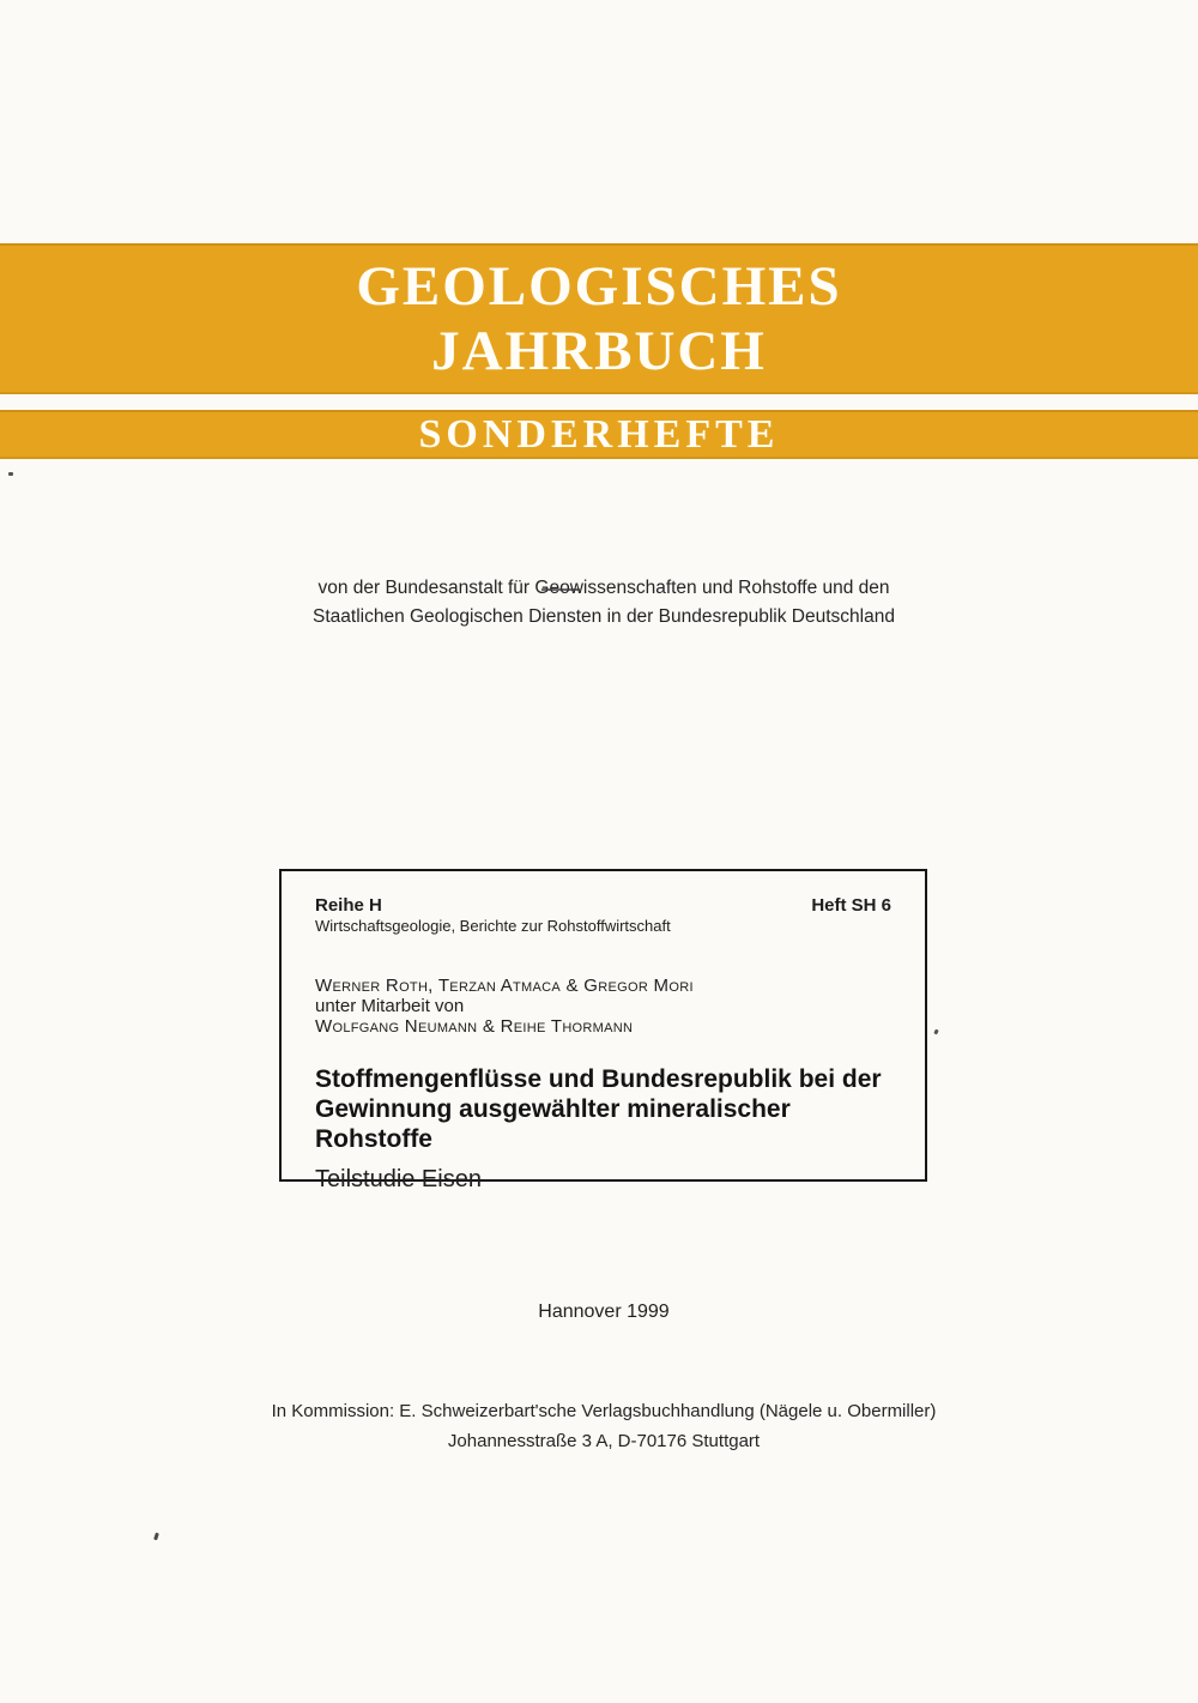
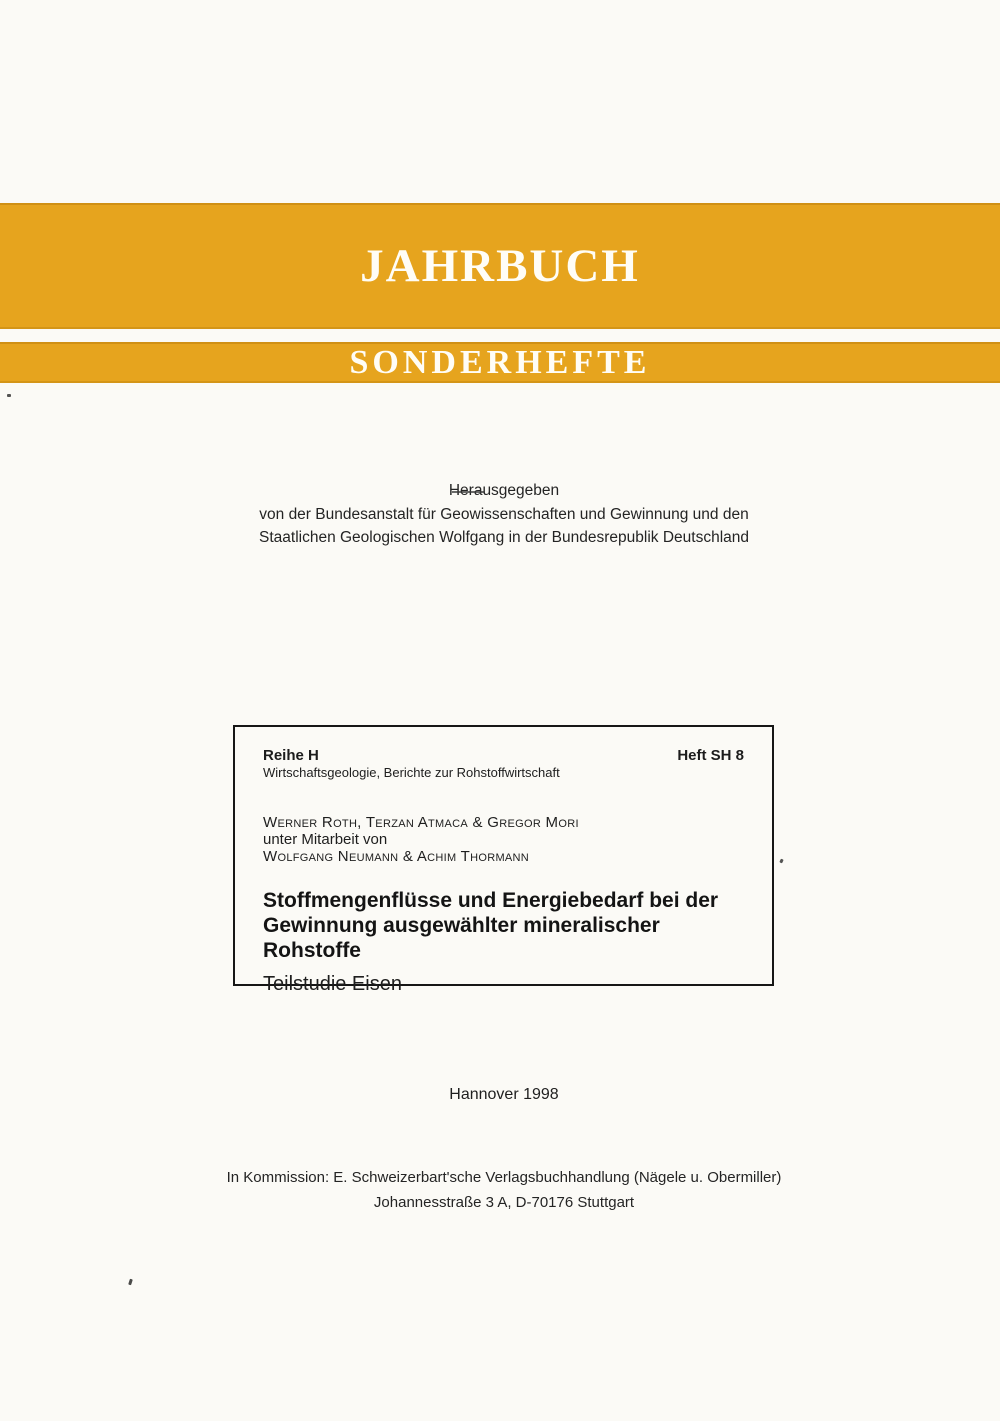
- GEOLOGISCHES
  JAHRBUCH
  SONDERHEFTE
+ Herausgegeben
- von der Bundesanstalt für Geowissenschaften und Rohstoffe und den
+ von der Bundesanstalt für Geowissenschaften und Gewinnung und den
- Staatlichen Geologischen Diensten in der Bundesrepublik Deutschland
+ Staatlichen Geologischen Wolfgang in der Bundesrepublik Deutschland
  Reihe H
- Heft SH 6
+ Heft SH 8
  Wirtschaftsgeologie, Berichte zur Rohstoffwirtschaft
  Werner Roth, Terzan Atmaca & Gregor Mori
  unter Mitarbeit von
- Wolfgang Neumann & Reihe Thormann
+ Wolfgang Neumann & Achim Thormann
- Stoffmengenflüsse und Bundesrepublik bei der
+ Stoffmengenflüsse und Energiebedarf bei der
  Gewinnung ausgewählter mineralischer Rohstoffe
  Teilstudie Eisen
- Hannover 1999
+ Hannover 1998
  In Kommission: E. Schweizerbart'sche Verlagsbuchhandlung (Nägele u. Obermiller)
  Johannesstraße 3 A, D-70176 Stuttgart
